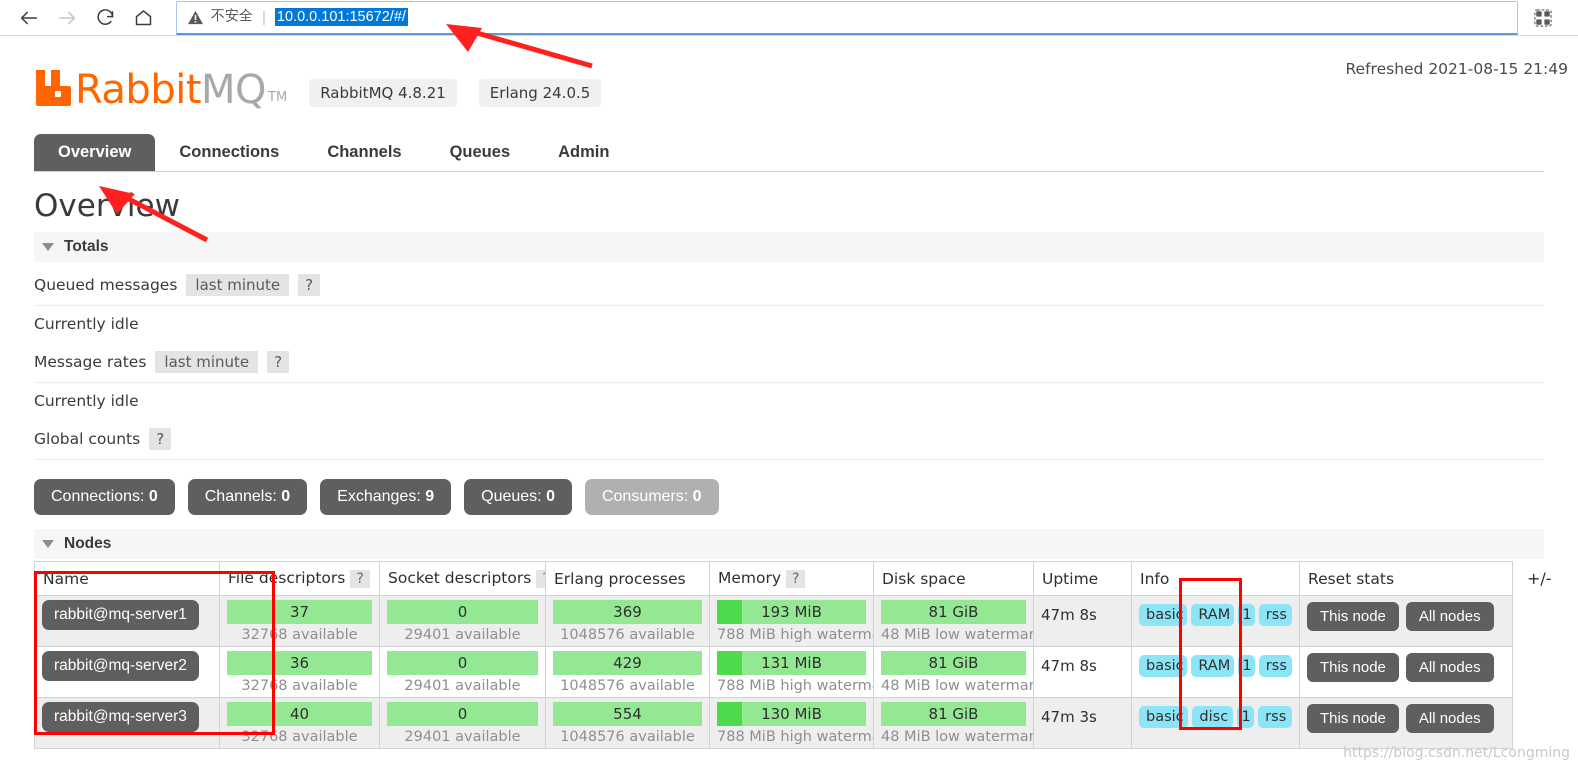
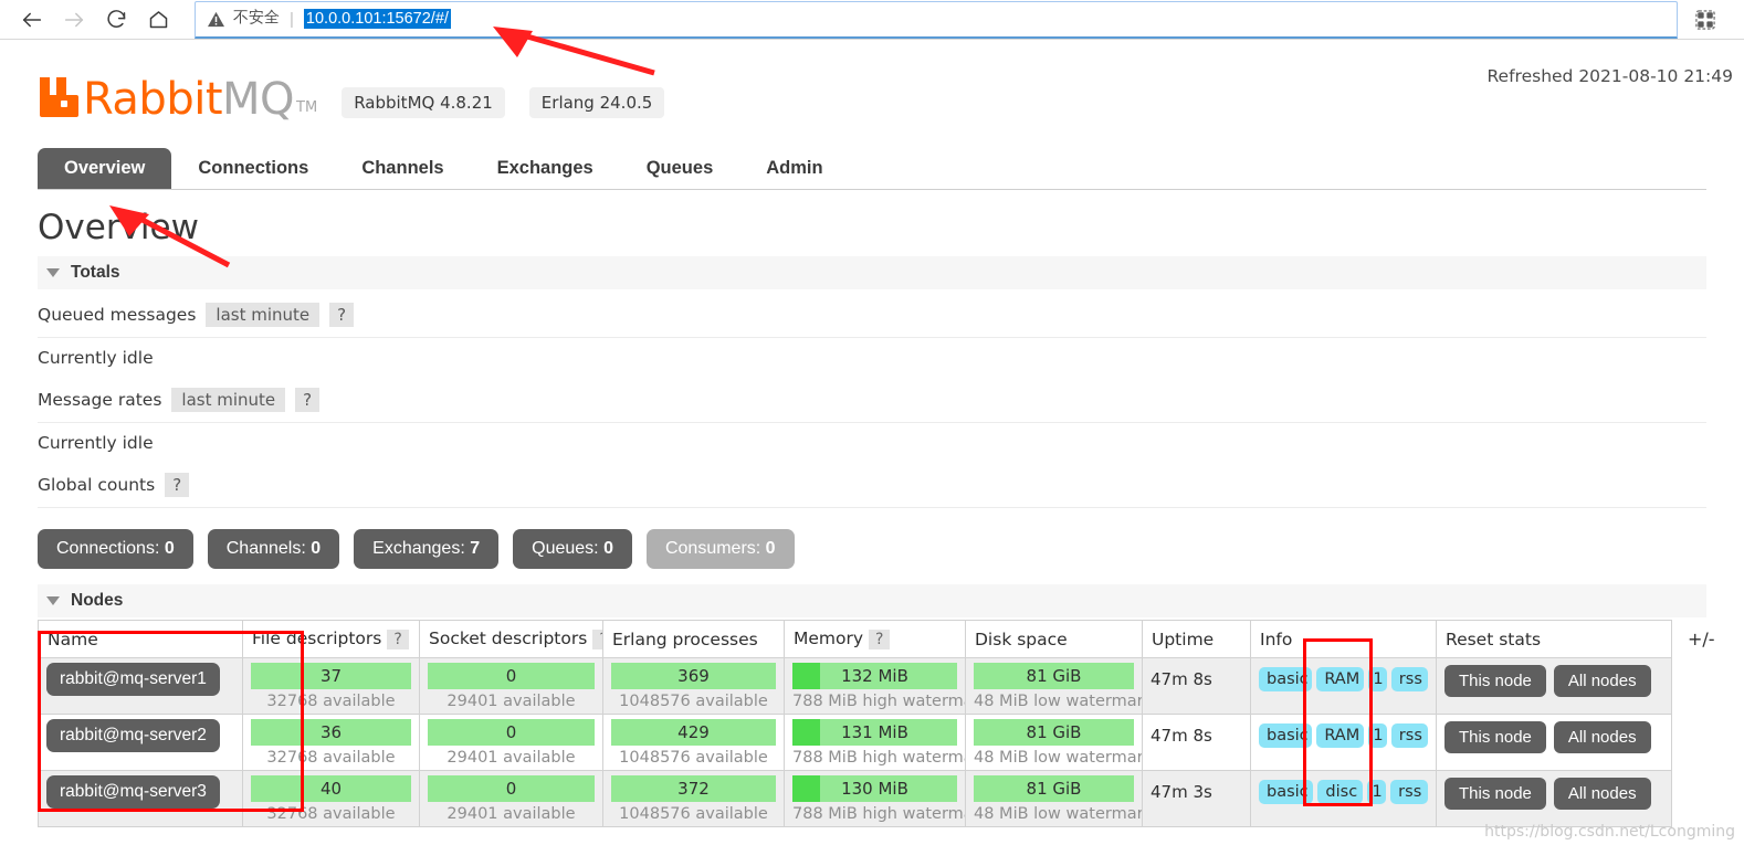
  不安全
  |
  10.0.0.101:15672/#/
- Refreshed 2021-08-15 21:49
+ Refreshed 2021-08-10 21:49
  Rabbit
  MQ
  TM
  RabbitMQ 4.8.21
  Erlang 24.0.5
  Overview
  Connections
  Channels
+ Exchanges
  Queues
  Admin
  Overiw
  Totals
  Queued messages
  last minute
  ?
  Currently idle
  Message rates
  last minute
  ?
  Currently idle
  Global counts
  ?
  Connections: 0
  Channels: 0
- Exchanges: 9
+ Exchanges: 7
  Queues: 0
  Consumers: 0
  Nodes
  Name	File descriptors ?	Socket descriptors	Erlang processes	Memory ?	Disk space	Uptime	Info	Reset stats
- rabbit@mq-server1	37 32768 available	0 29401 available	369 1048576 available	193 MiB 788 MiB high waterm	81 GiB 48 MiB low watermar	47m 8s	basic RAM 1 rss	This node All nodes
+ rabbit@mq-server1	37 32768 available	0 29401 available	369 1048576 available	132 MiB 788 MiB high waterm	81 GiB 48 MiB low watermar	47m 8s	basic RAM 1 rss	This node All nodes
  rabbit@mq-server2	36 32768 available	0 29401 available	429 1048576 available	131 MiB 788 MiB high waterm	81 GiB 48 MiB low watermar	47m 8s	basic RAM 1 rss	This node All nodes
- rabbit@mq-server3	40 32768 available	0 29401 available	554 1048576 available	130 MiB 788 MiB high waterm	81 GiB 48 MiB low watermar	47m 3s	basic disc 1 rss	This node All nodes
+ rabbit@mq-server3	40 32768 available	0 29401 available	372 1048576 available	130 MiB 788 MiB high waterm	81 GiB 48 MiB low watermar	47m 3s	basic disc 1 rss	This node All nodes
  +/-
  https://blog.csdn.net/Lcongming
